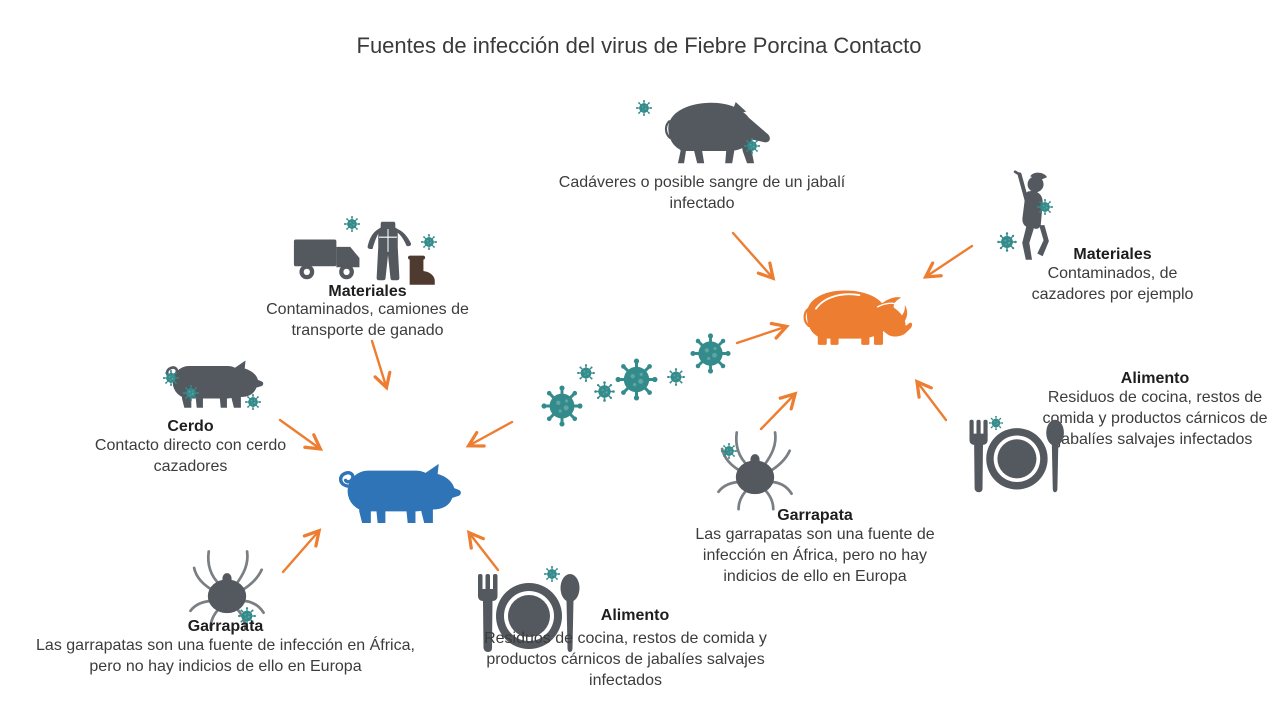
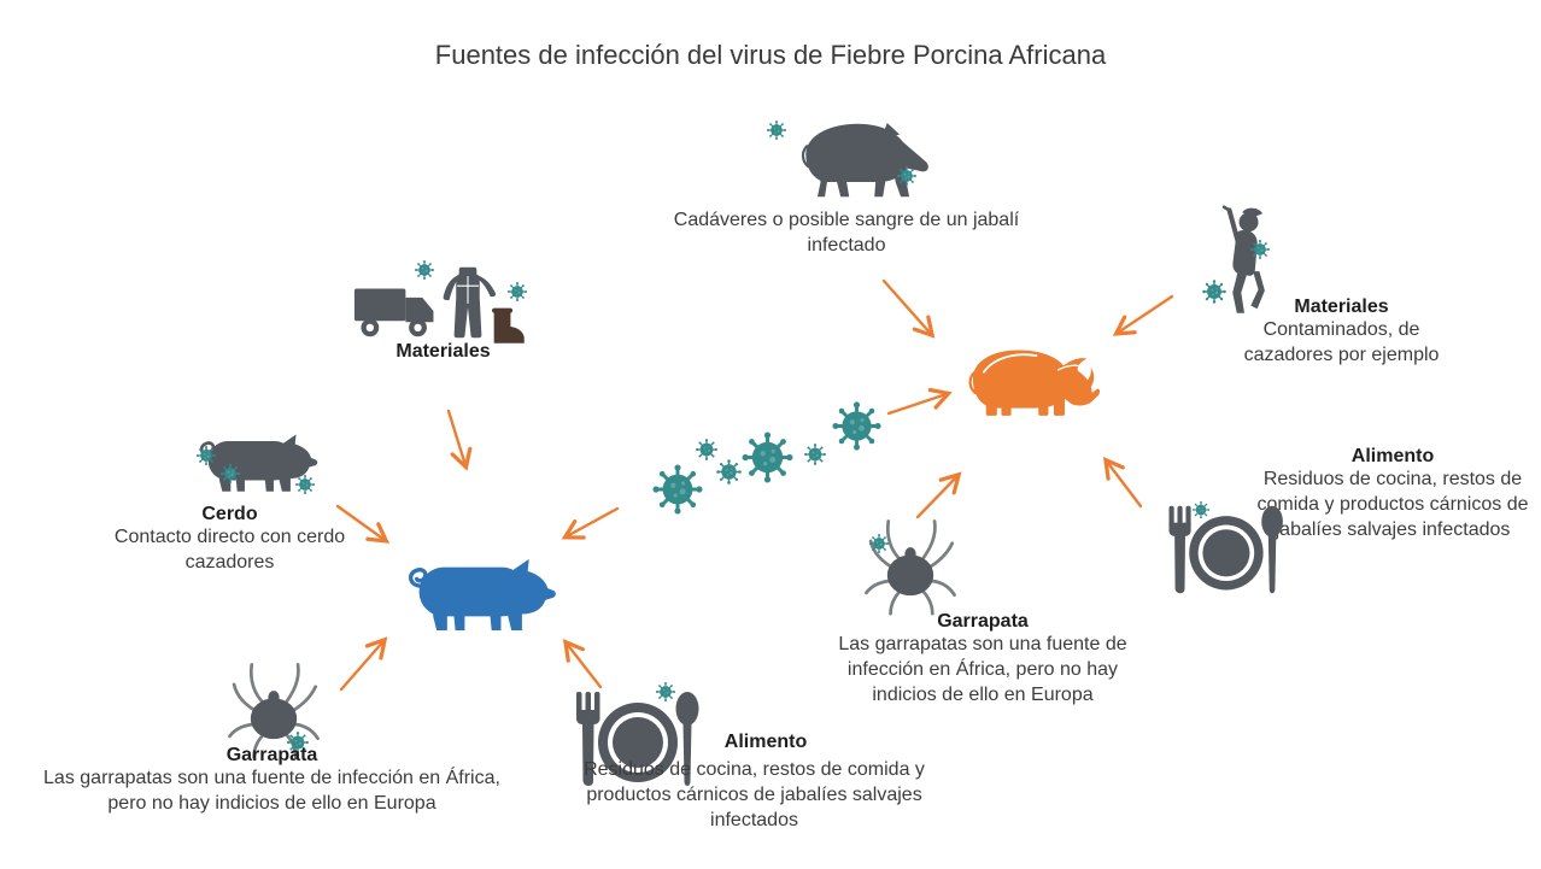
- Fuentes de infección del virus de Fiebre Porcina Contacto
+ Fuentes de infección del virus de Fiebre Porcina Africana
  Cadáveres o posible sangre de un jabalí infectado
  Materiales
  Contaminados, de cazadores por ejemplo
  Alimento
  Residuos de cocina, restos de comida y productos cárnicos de abalíes salvajes infectados
  Garrapata
  Las garrapatas son una fuente de infección en África, pero no hay indicios de ello en Europa
  Materiales
- Contaminados, camiones de transporte de ganado
  Cerdo
  Contacto directo con cerdo cazadores
  Garrapata
  Las garrapatas son una fuente de infección en África, pero no hay indicios de ello en Europa
  Alimento
  Residuos de cocina, restos de comida y productos cárnicos de jabalíes salvajes infectados
